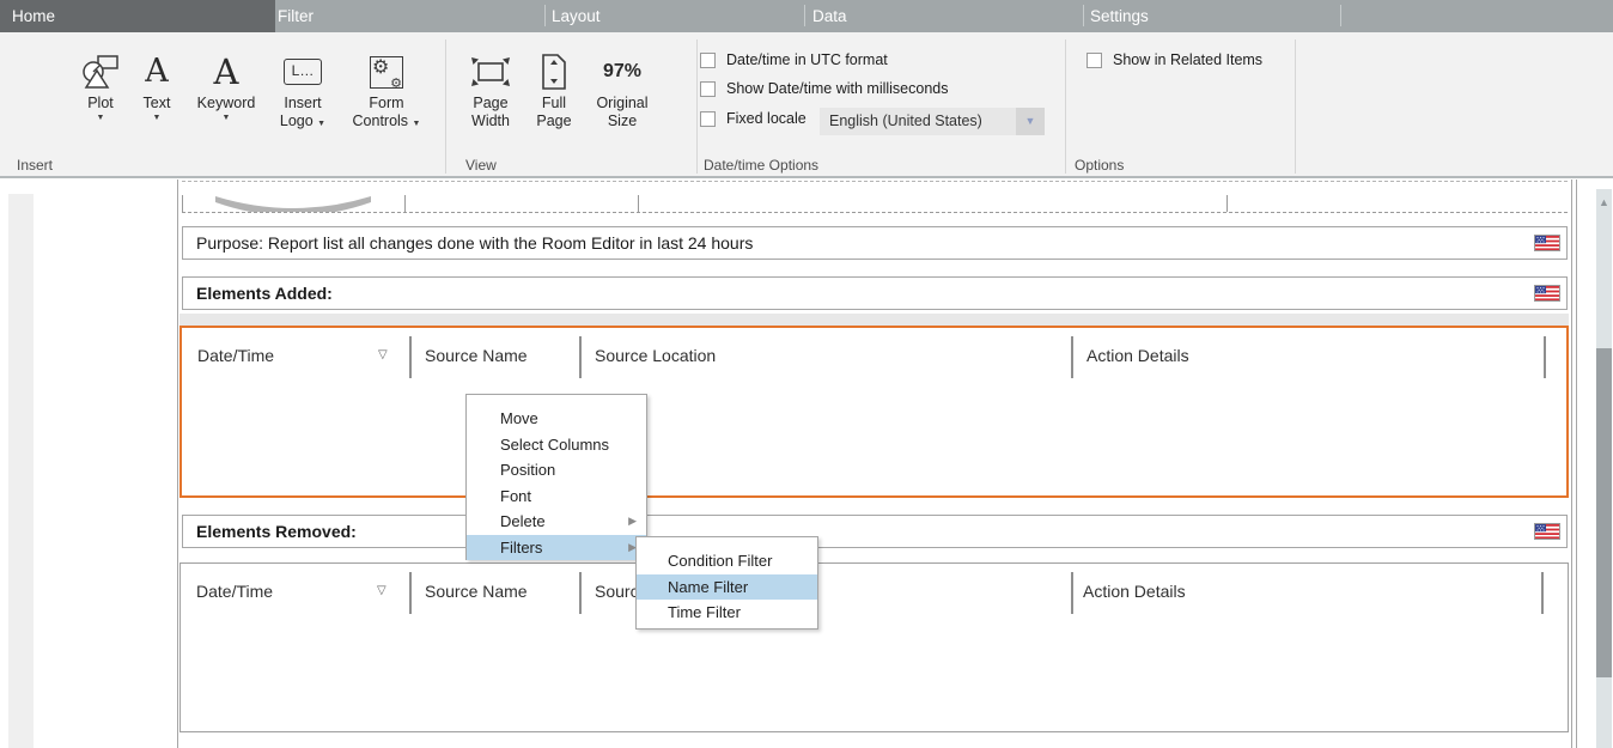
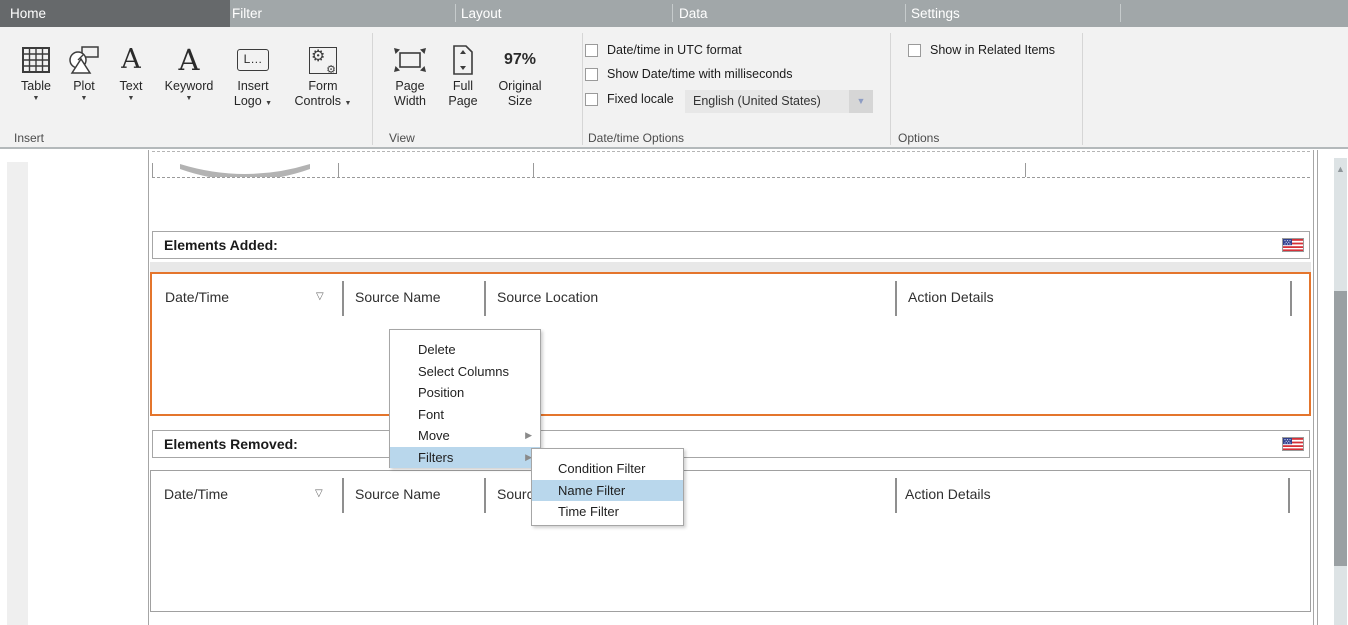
  Home
  Filter
  Layout
  Data
  Settings
+ Table
  Plot
  A
  Text
  A
  Keyword
  L…
  Insert
  Logo
  ⚙
  ⚙
  Form
  Controls
  Insert
  Page
  Width
  Full
  Page
  97%
  Original
  Size
  View
  Date/time in UTC format
  Show Date/time with milliseconds
  Fixed locale
  English (United States)
  ▼
  Date/time Options
  Show in Related Items
  Options
- Purpose: Report list all changes done with the Room Editor in last 24 hours
  Elements Added:
  Date/Time
  ▽
  Source Name
  Source Location
  Action Details
  Elements Removed:
  Date/Time
  ▽
  Source Name
  Action Details
- Move
+ Delete
  Select Columns
  Position
  Font
- Delete
+ Move
  ▶
  Filters
  ▶
  Condition Filter
  Name Filter
  Time Filter
  ▲
